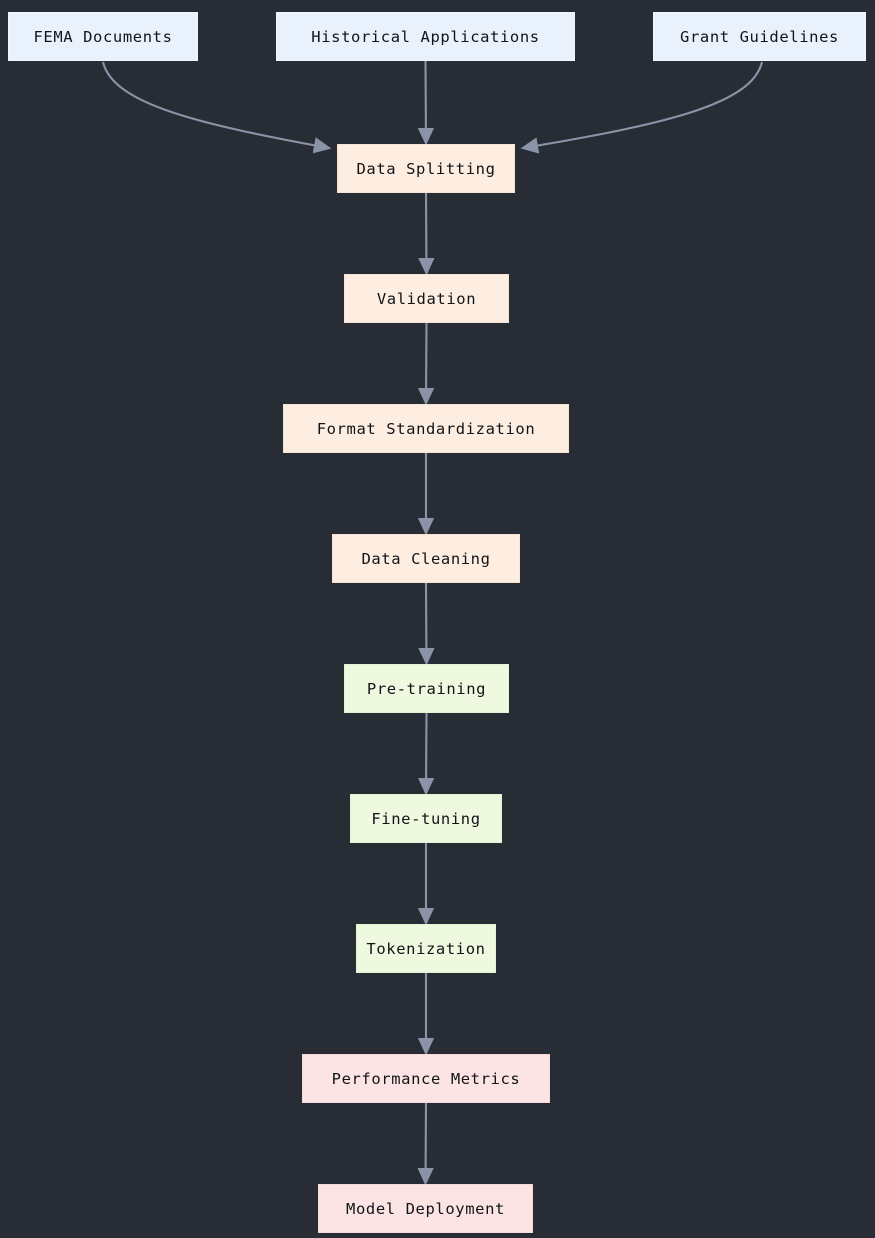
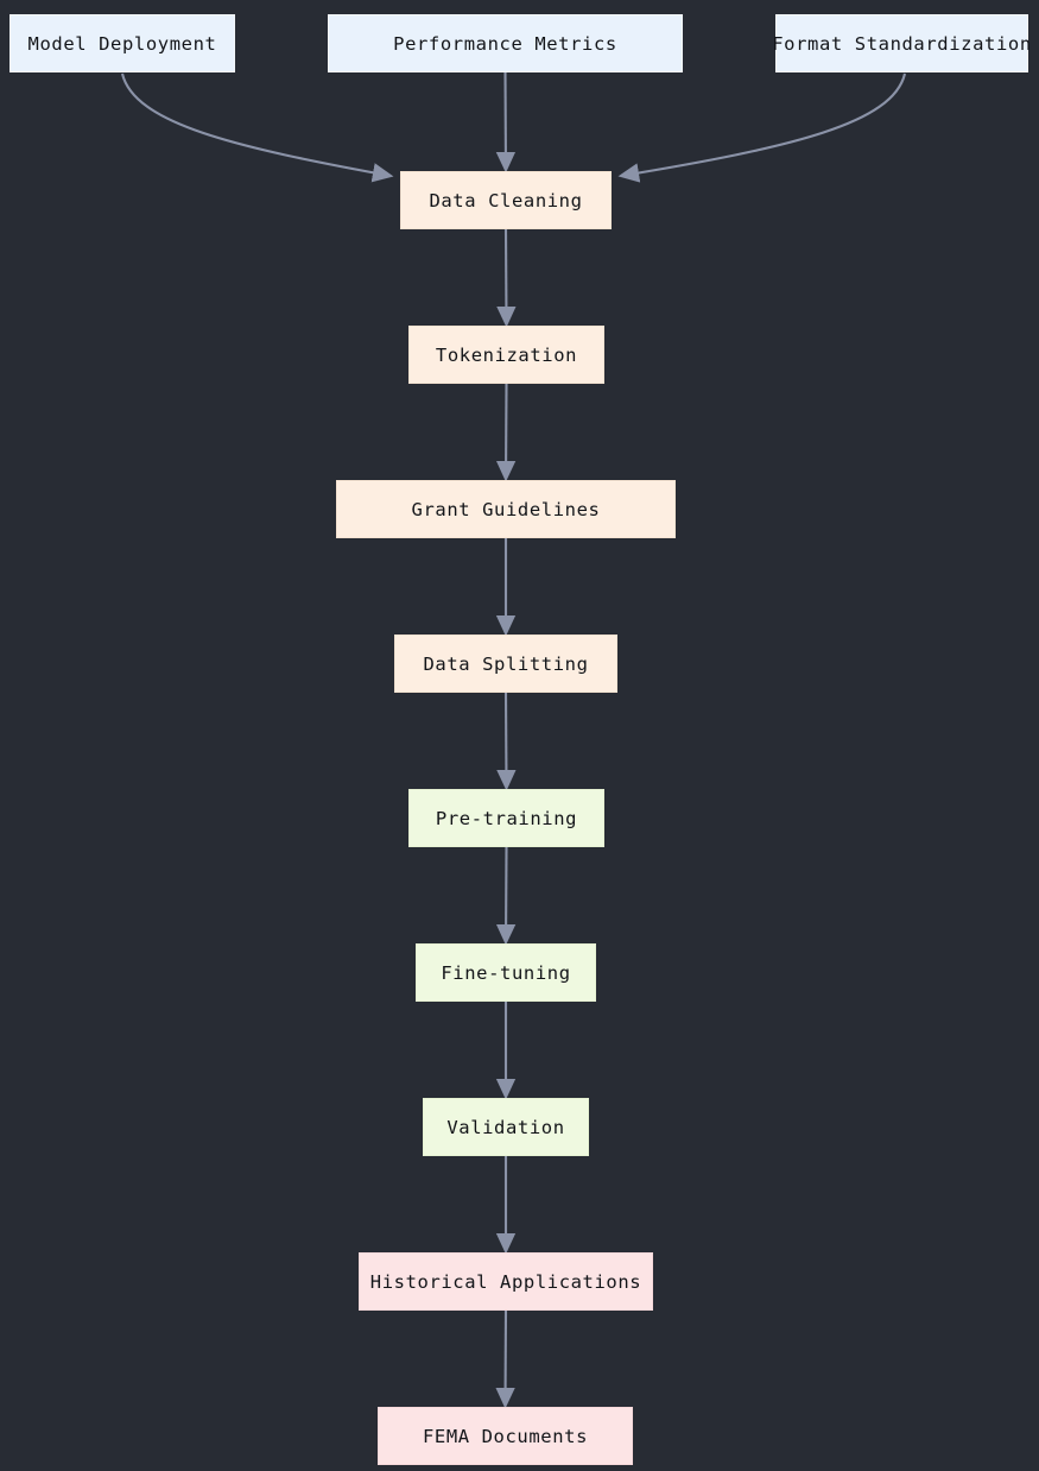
- FEMA Documents
+ Model Deployment
- Historical Applications
+ Performance Metrics
- Grant Guidelines
+ Format Standardization
- Data Splitting
+ Data Cleaning
- Validation
+ Tokenization
- Format Standardization
+ Grant Guidelines
- Data Cleaning
+ Data Splitting
  Pre-training
  Fine-tuning
- Tokenization
+ Validation
- Performance Metrics
+ Historical Applications
- Model Deployment
+ FEMA Documents
